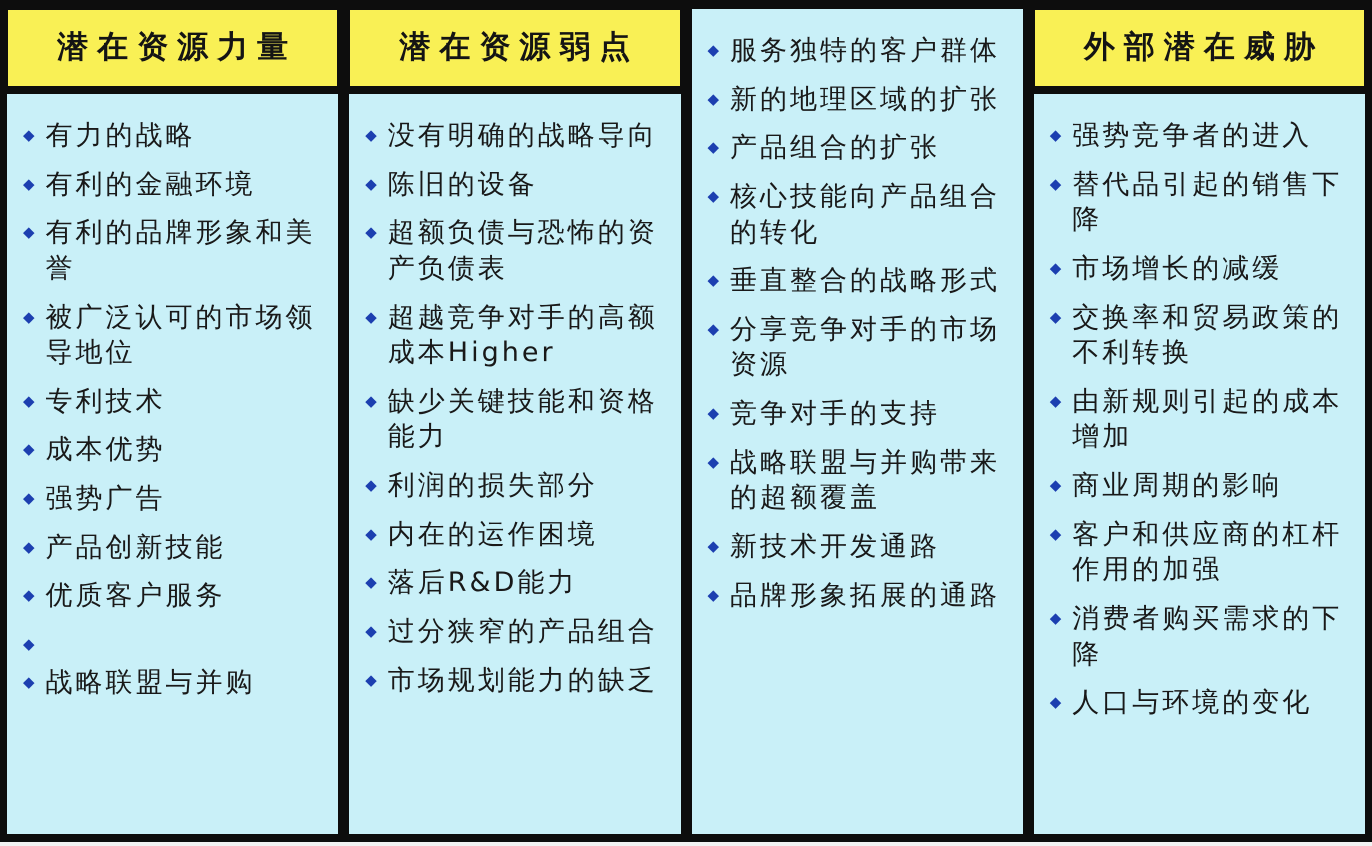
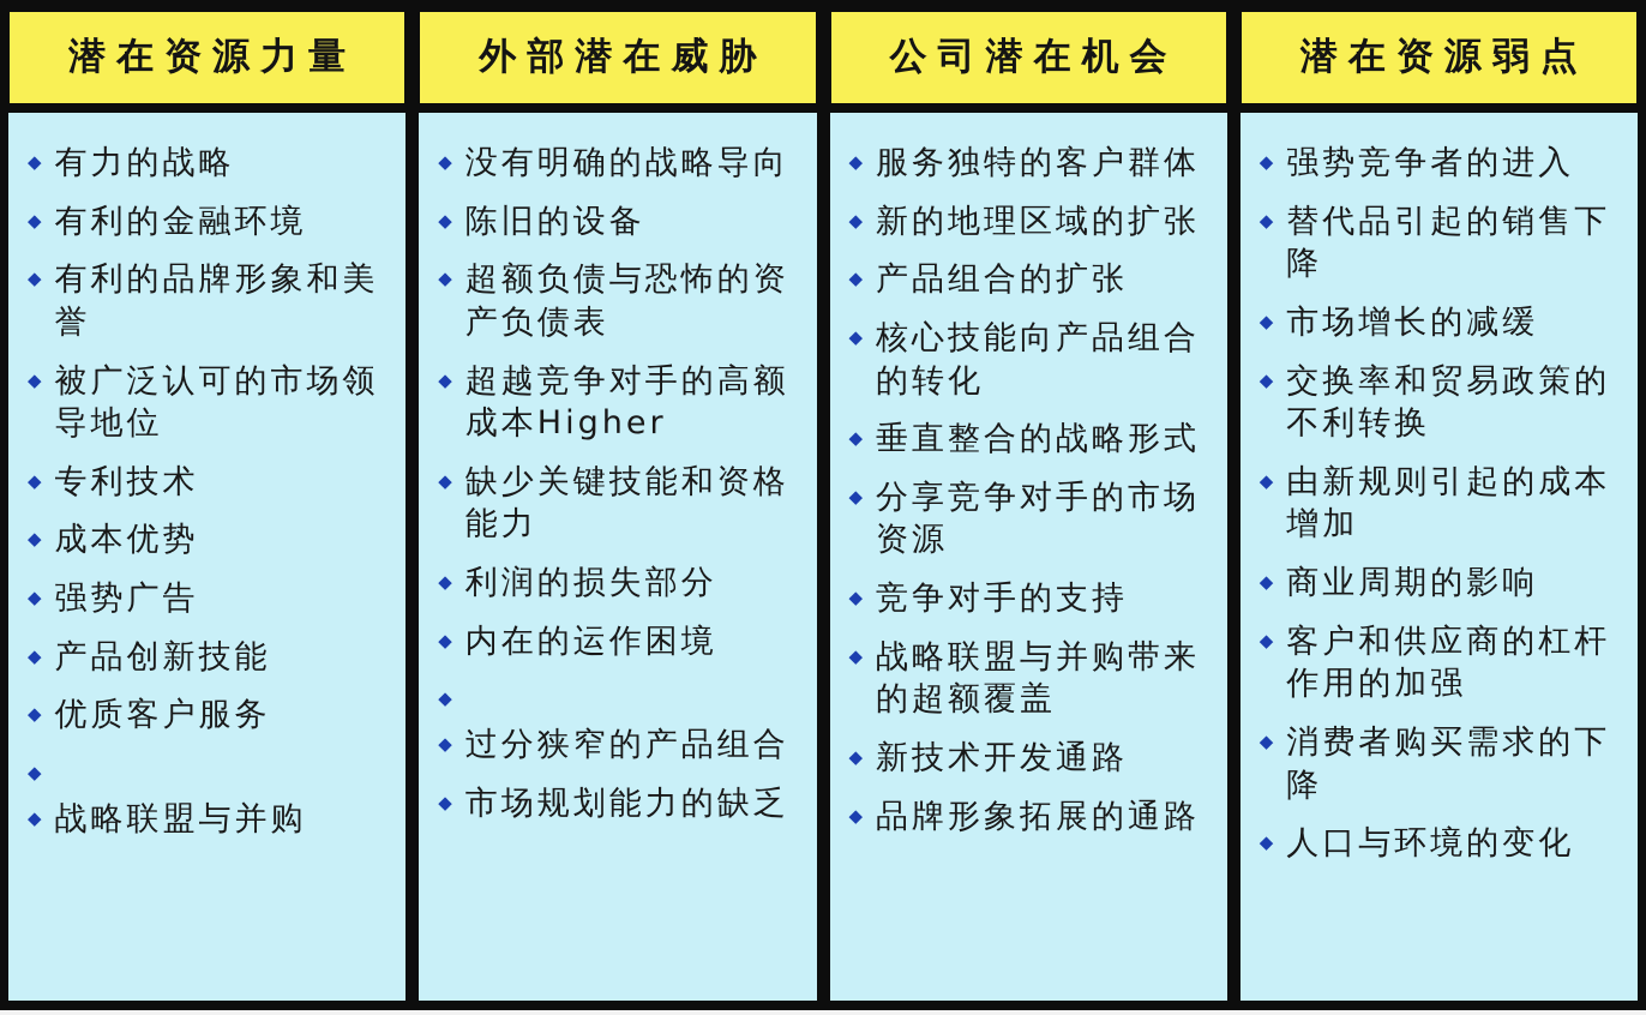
  潜在资源力量
  ◆
  有力的战略
  ◆
  有利的金融环境
  ◆
  有利的品牌形象和美誉
  ◆
  被广泛认可的市场领导地位
  ◆
  专利技术
  ◆
  成本优势
  ◆
  强势广告
  ◆
  产品创新技能
  ◆
  优质客户服务
  ◆
  ◆
  战略联盟与并购
- 潜在资源弱点
+ 外部潜在威胁
  ◆
  没有明确的战略导向
  ◆
  陈旧的设备
  ◆
  超额负债与恐怖的资产负债表
  ◆
  超越竞争对手的高额成本Higher
  ◆
  缺少关键技能和资格能力
  ◆
  利润的损失部分
  ◆
  内在的运作困境
  ◆
- 落后R&D能力
  ◆
  过分狭窄的产品组合
  ◆
  市场规划能力的缺乏
+ 公司潜在机会
  ◆
  服务独特的客户群体
  ◆
  新的地理区域的扩张
  ◆
  产品组合的扩张
  ◆
  核心技能向产品组合的转化
  ◆
  垂直整合的战略形式
  ◆
  分享竞争对手的市场资源
  ◆
  竞争对手的支持
  ◆
  战略联盟与并购带来的超额覆盖
  ◆
  新技术开发通路
  ◆
  品牌形象拓展的通路
- 外部潜在威胁
+ 潜在资源弱点
  ◆
  强势竞争者的进入
  ◆
  替代品引起的销售下降
  ◆
  市场增长的减缓
  ◆
  交换率和贸易政策的不利转换
  ◆
  由新规则引起的成本增加
  ◆
  商业周期的影响
  ◆
  客户和供应商的杠杆作用的加强
  ◆
  消费者购买需求的下降
  ◆
  人口与环境的变化
